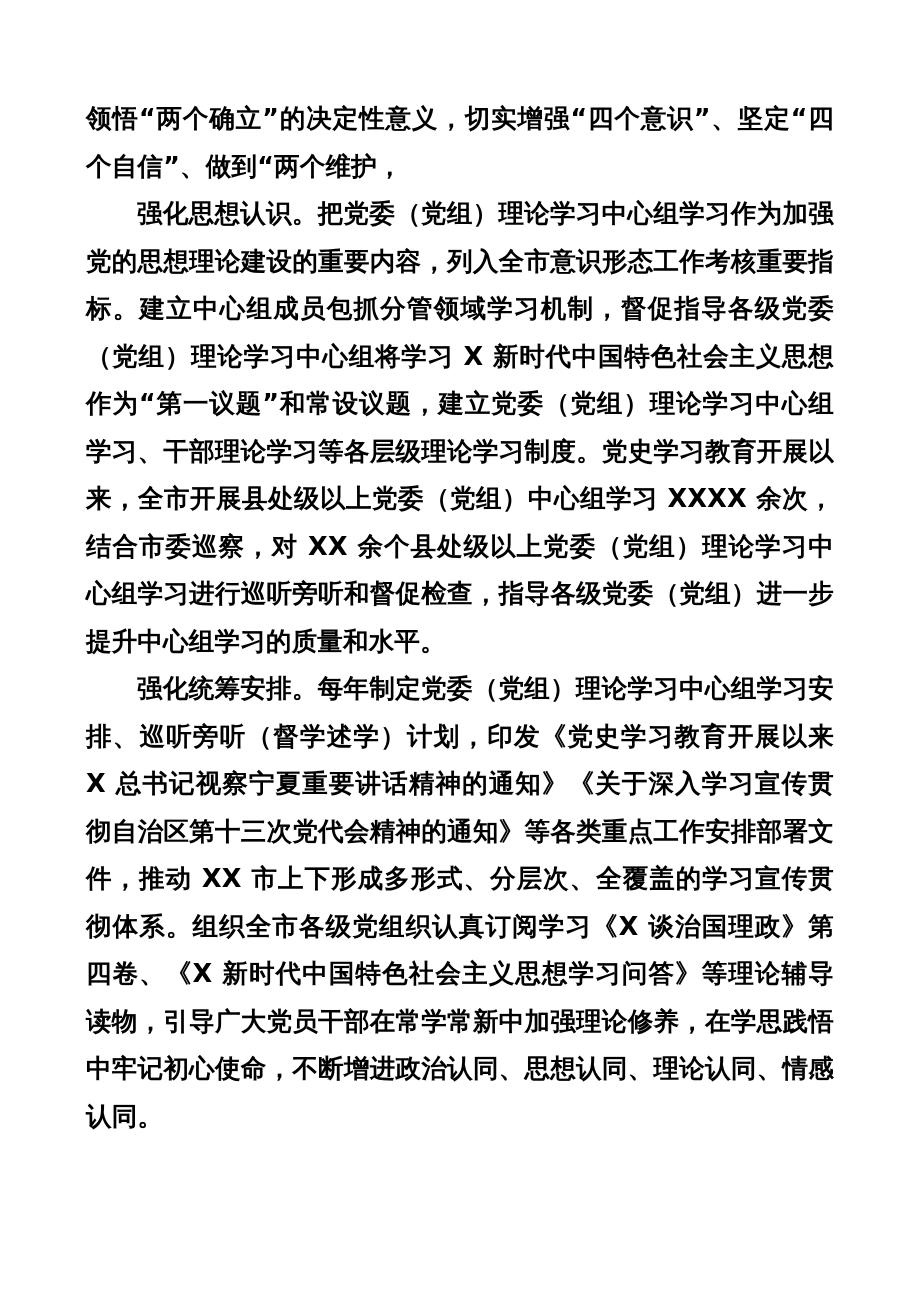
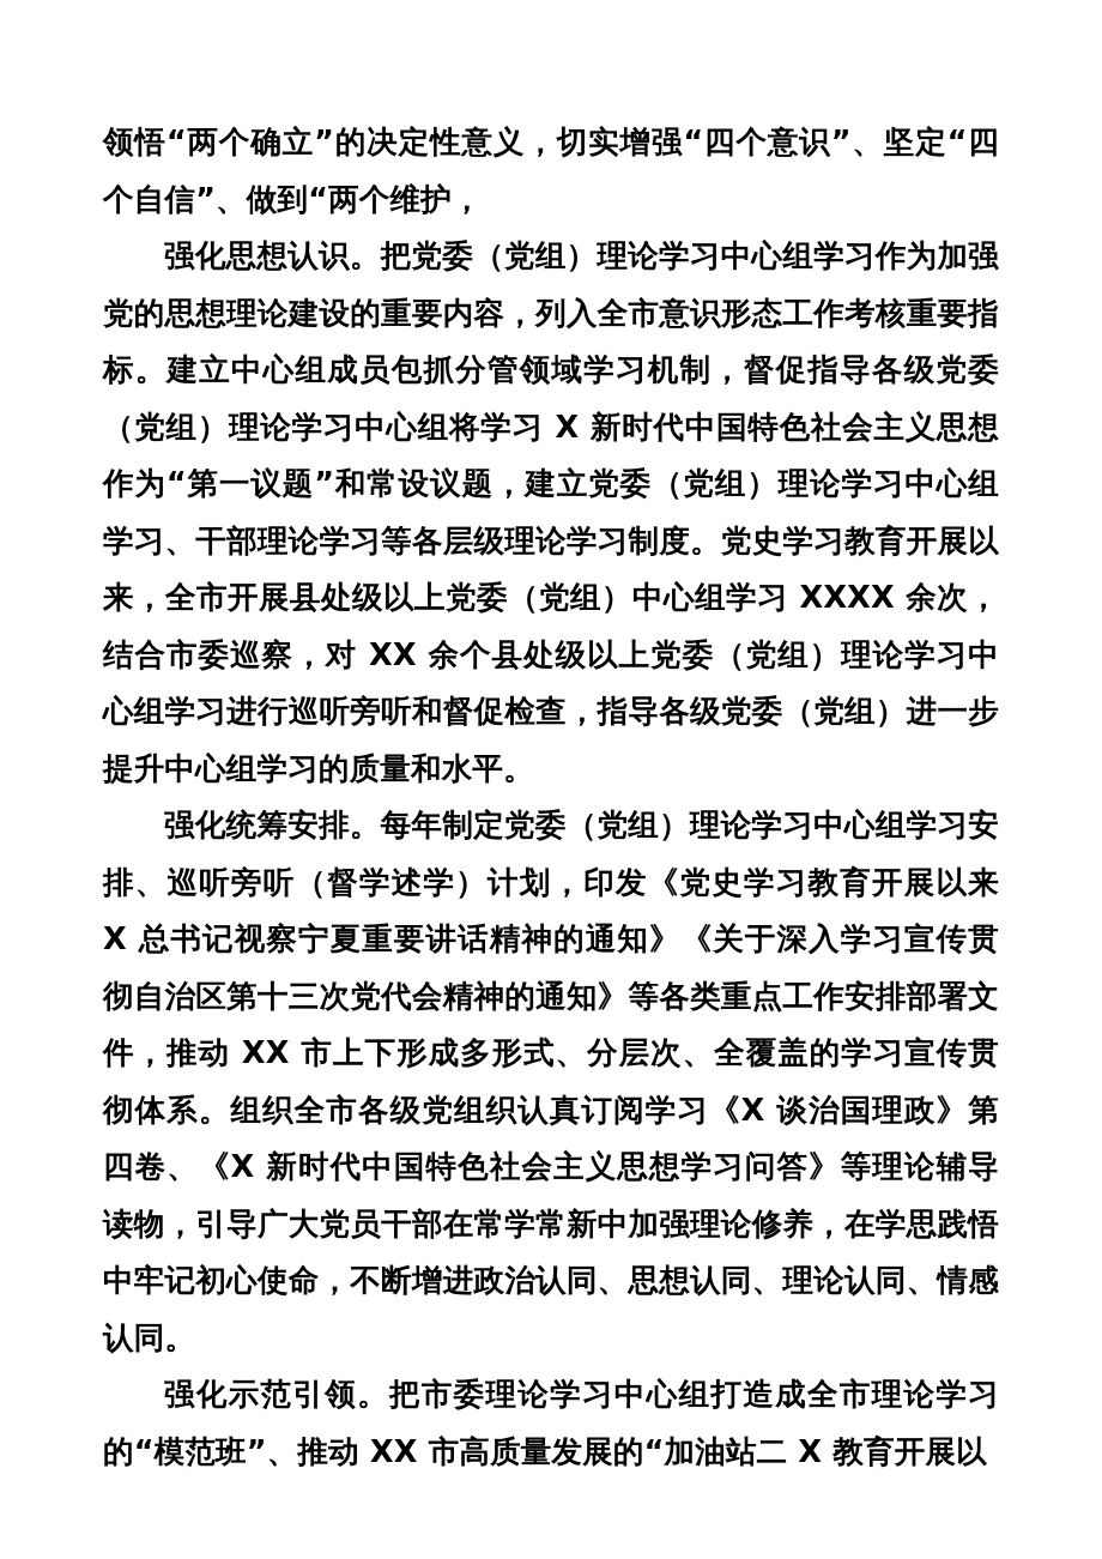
  领悟“两个确立”的决定性意义，切实增强“四个意识”、坚定“四个自信”、做到“两个维护，
  强化思想认识。把党委（党组）理论学习中心组学习作为加强党的思想理论建设的重要内容，列入全市意识形态工作考核重要指标。建立中心组成员包抓分管领域学习机制，督促指导各级党委（党组）理论学习中心组将学习 X 新时代中国特色社会主义思想作为“第一议题”和常设议题，建立党委（党组）理论学习中心组学习、干部理论学习等各层级理论学习制度。党史学习教育开展以来，全市开展县处级以上党委（党组）中心组学习 XXXX 余次，结合市委巡察，对 XX 余个县处级以上党委（党组）理论学习中心组学习进行巡听旁听和督促检查，指导各级党委（党组）进一步提升中心组学习的质量和水平。
  强化统筹安排。每年制定党委（党组）理论学习中心组学习安排、巡听旁听（督学述学）计划，印发《党史学习教育开展以来 X 总书记视察宁夏重要讲话精神的通知》《关于深入学习宣传贯彻自治区第十三次党代会精神的通知》等各类重点工作安排部署文件，推动 XX 市上下形成多形式、分层次、全覆盖的学习宣传贯彻体系。组织全市各级党组织认真订阅学习《X 谈治国理政》第四卷、《X 新时代中国特色社会主义思想学习问答》等理论辅导读物，引导广大党员干部在常学常新中加强理论修养，在学思践悟中牢记初心使命，不断增进政治认同、思想认同、理论认同、情感认同。
+ 强化示范引领。把市委理论学习中心组打造成全市理论学习的“模范班”、推动 XX 市高质量发展的“加油站二 X 教育开展以
